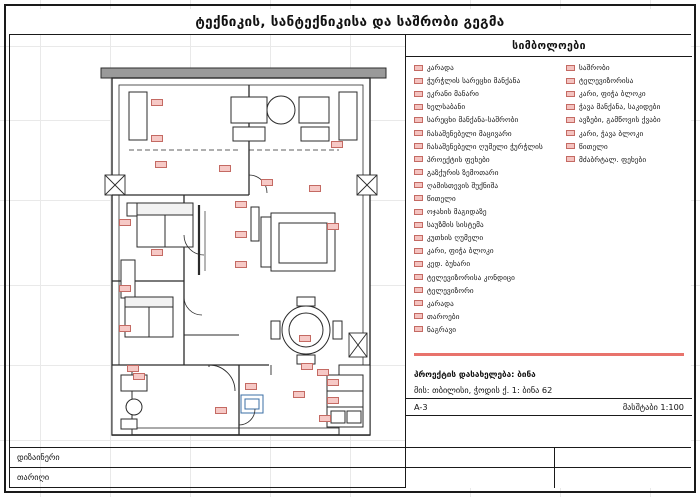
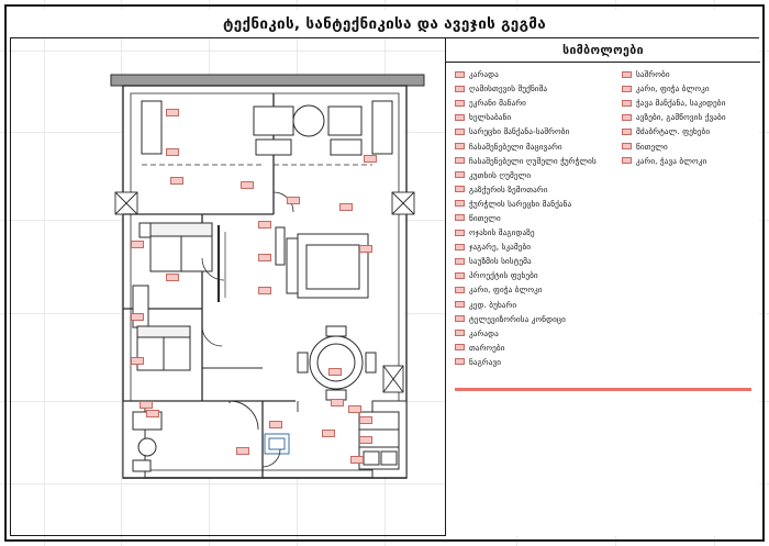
- ტექნიკის, სანტექნიკისა და საშრობი გეგმა
+ ტექნიკის, სანტექნიკისა და ავეჯის გეგმა
  სიმბოლოები
  კარადა
- ჭურჭლის სარეცხი მანქანა
+ ღამისთევის შუქნიშა
  ეკრანი მანარი
  ხელსაბანი
  სარეცხი მანქანა-საშრობი
  ჩასაშენებელი მაცივარი
  ჩასაშენებელი ღუმელი ჭურჭლის
- პროექტის ფეხები
+ კუთხის ღუმელი
  გაზქურის ზემოთარი
- ღამისთევის შუქნიშა
+ ჭურჭლის სარეცხი მანქანა
  წითელი
  ოჯახის მაგიდაზე
+ ჯაგარე, სკამები
  საუზმის სისტემა
- კუთხის ღუმელი
+ პროექტის ფეხები
  კარი, ფიჭა ბლოკი
  კედ. ბუხარი
  ტელევიზორისა კონდიცი
- ტელევიზორი
  კარადა
  თაროები
  ნაგრავი
  საშრობი
- ტელევიზორისა
  კარი, ფიჭა ბლოკი
  ჭავა მანქანა, საკიდები
  ავზები, გამწოვის ქვაბი
- კარი, ჭავა ბლოკი
+ მძაბრტალ. ფეხები
  წითელი
- მძაბრტალ. ფეხები
+ კარი, ჭავა ბლოკი
- პროექტის დასახელება: ბინა
- მის: თბილისი, ჭოდის ქ. 1: ბინა 62
- A-3
- მასშტაბი 1:100
- დიზაინერი
- თარიღი
